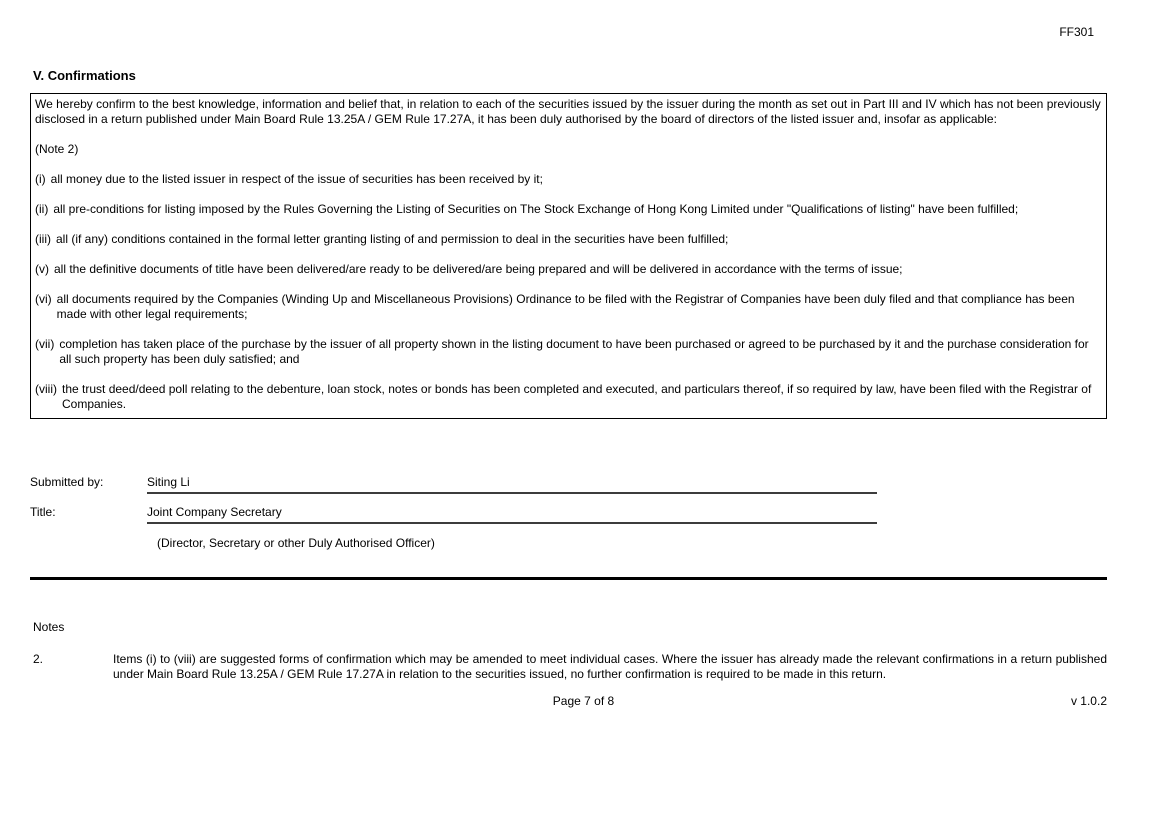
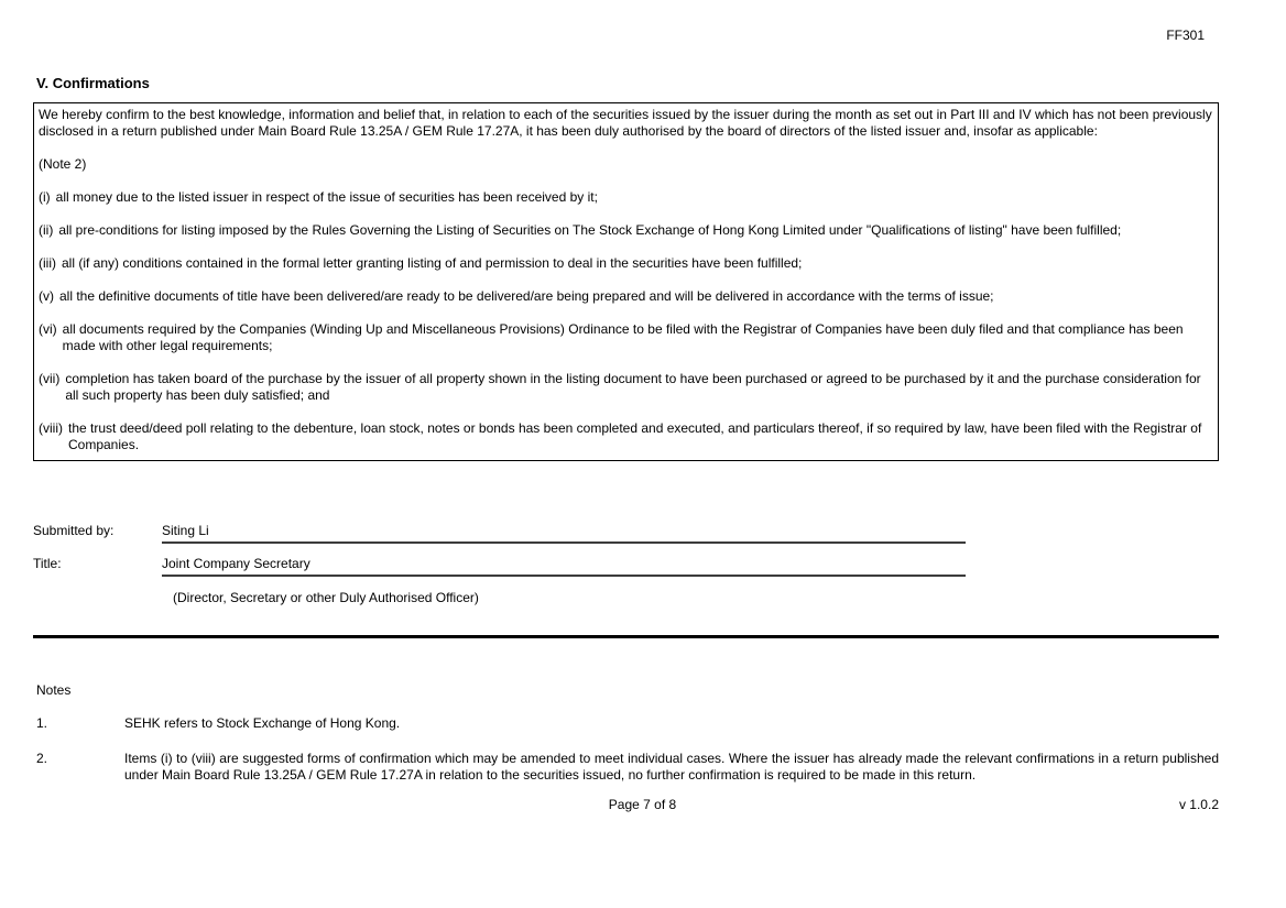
  FF301
  V. Confirmations
  We hereby confirm to the best knowledge, information and belief that, in relation to each of the securities issued by the issuer during the month as set out in Part III and IV which has not been previously disclosed in a return published under Main Board Rule 13.25A / GEM Rule 17.27A, it has been duly authorised by the board of directors of the listed issuer and, insofar as applicable:
  (Note 2)
  (i)
  all money due to the listed issuer in respect of the issue of securities has been received by it;
  (ii)
  all pre-conditions for listing imposed by the Rules Governing the Listing of Securities on The Stock Exchange of Hong Kong Limited under "Qualifications of listing" have been fulfilled;
  (iii)
  all (if any) conditions contained in the formal letter granting listing of and permission to deal in the securities have been fulfilled;
  (v)
  all the definitive documents of title have been delivered/are ready to be delivered/are being prepared and will be delivered in accordance with the terms of issue;
  (vi)
  all documents required by the Companies (Winding Up and Miscellaneous Provisions) Ordinance to be filed with the Registrar of Companies have been duly filed and that compliance has been made with other legal requirements;
  (vii)
- completion has taken place of the purchase by the issuer of all property shown in the listing document to have been purchased or agreed to be purchased by it and the purchase consideration for all such property has been duly satisfied; and
+ completion has taken board of the purchase by the issuer of all property shown in the listing document to have been purchased or agreed to be purchased by it and the purchase consideration for all such property has been duly satisfied; and
  (viii)
  the trust deed/deed poll relating to the debenture, loan stock, notes or bonds has been completed and executed, and particulars thereof, if so required by law, have been filed with the Registrar of Companies.
  Submitted by:
  Siting Li
  Title:
  Joint Company Secretary
  (Director, Secretary or other Duly Authorised Officer)
  Notes
+ 1.
+ SEHK refers to Stock Exchange of Hong Kong.
  2.
  Items (i) to (viii) are suggested forms of confirmation which may be amended to meet individual cases. Where the issuer has already made the relevant confirmations in a return published under Main Board Rule 13.25A / GEM Rule 17.27A in relation to the securities issued, no further confirmation is required to be made in this return.
  Page 7 of 8
  v 1.0.2
